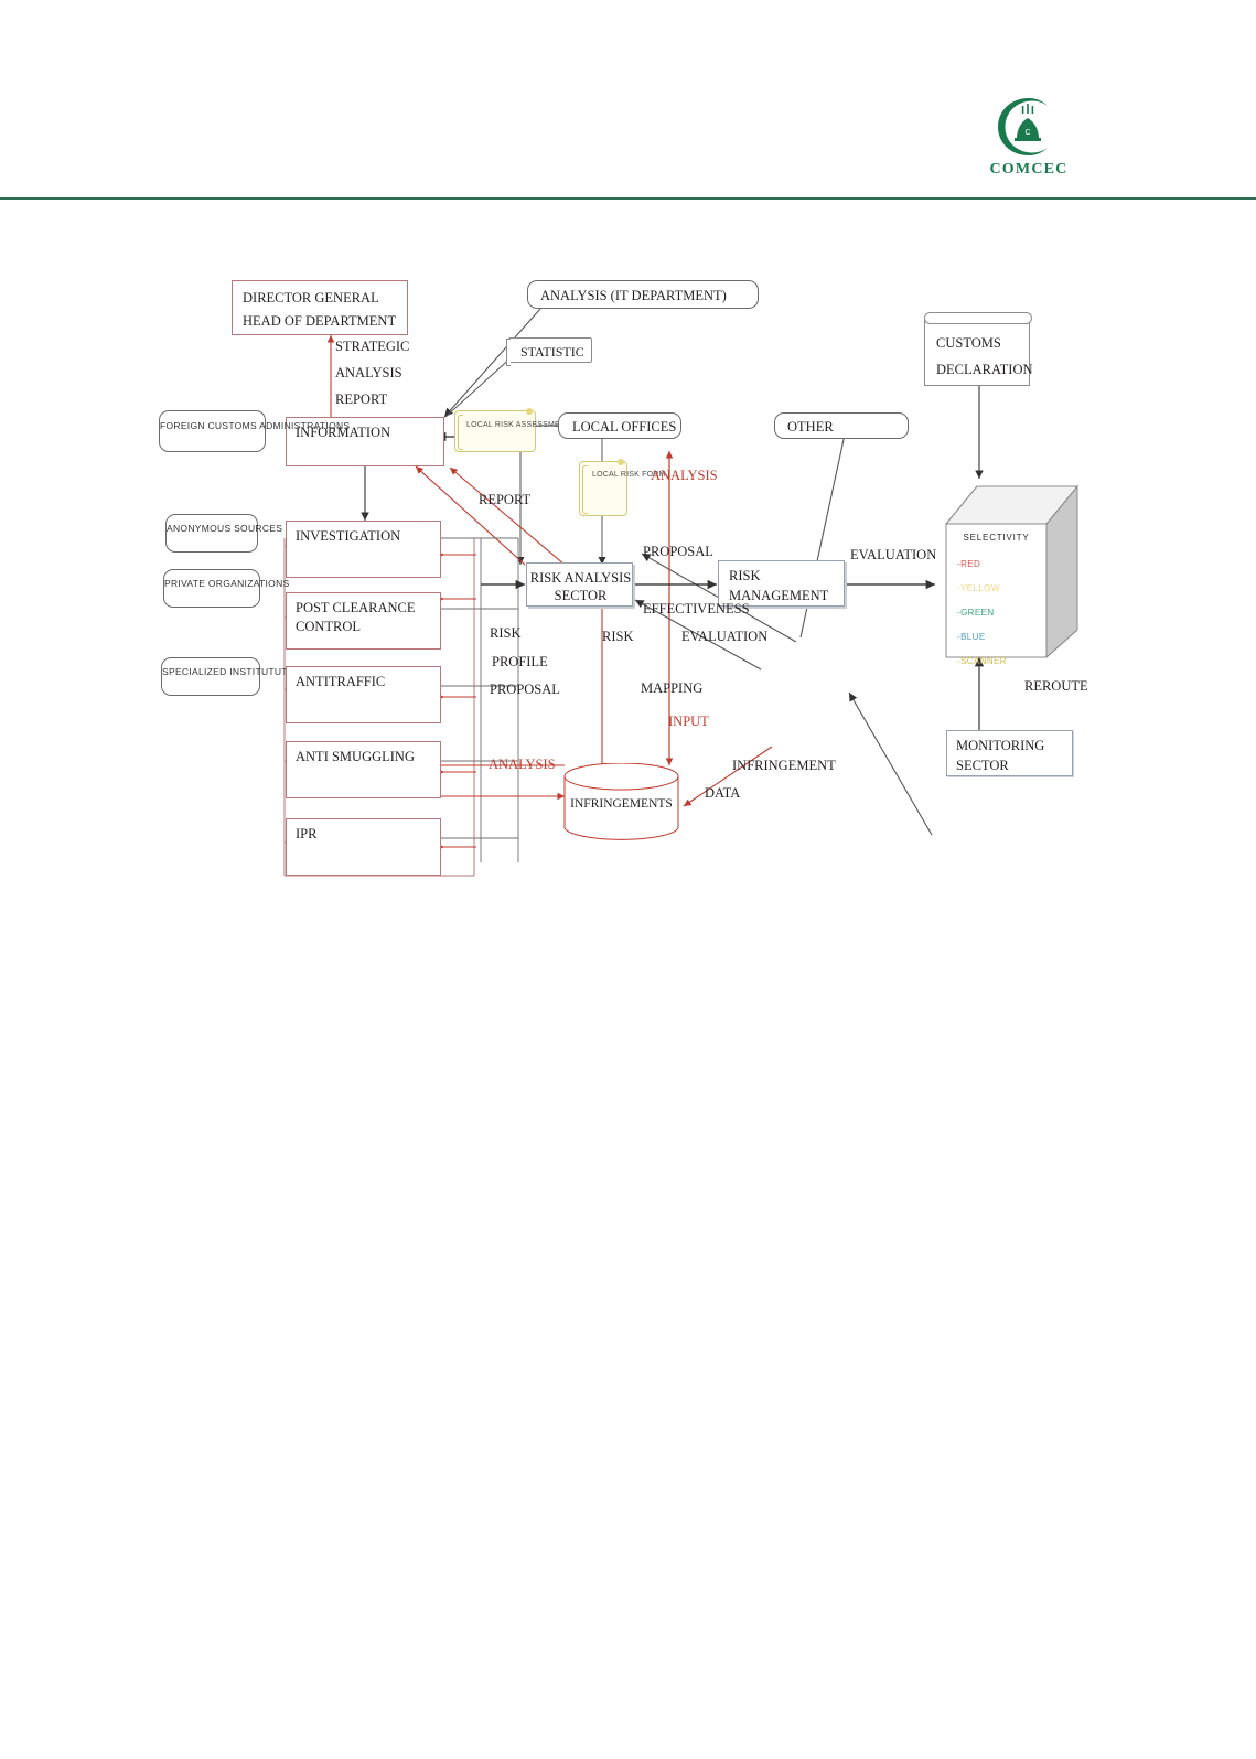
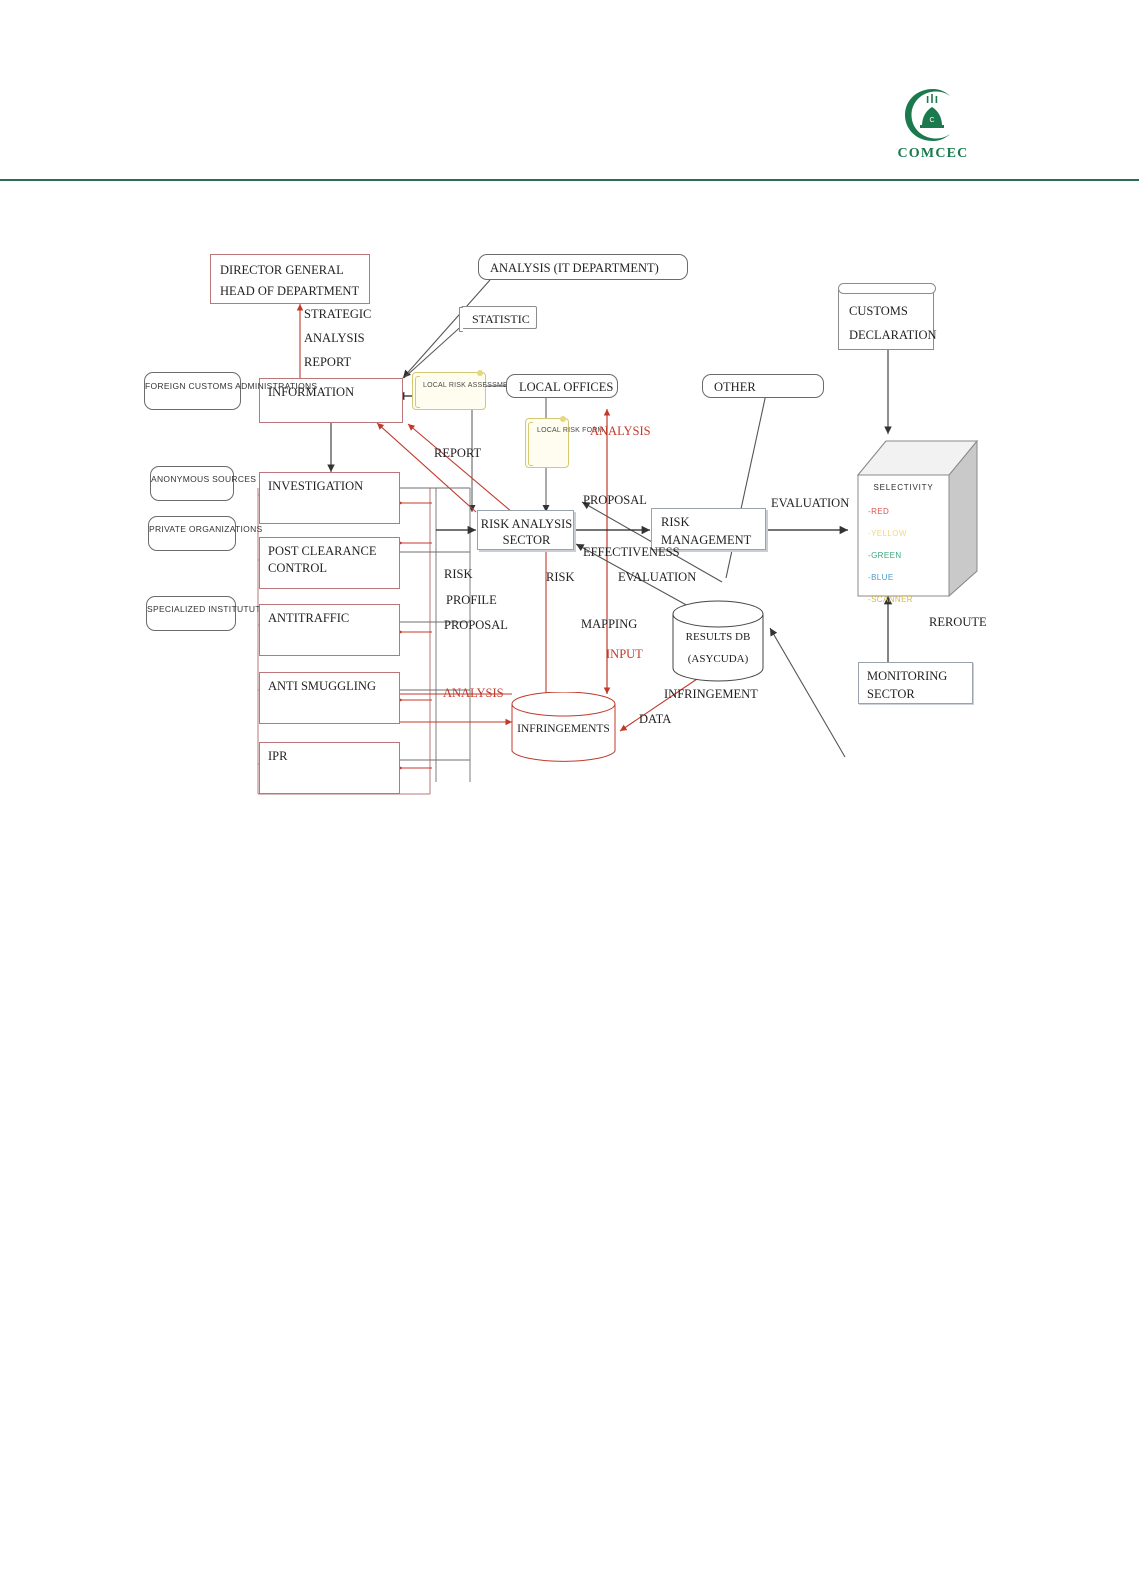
  COMCEC
  DIRECTOR GENERAL
  HEAD OF DEPARTMENT
  ANALYSIS (IT DEPARTMENT)
  STATISTIC
  INFORMATION
  FOREIGN CUSTOMS ADMINISTRATIONS
  ANONYMOUS SOURCES
  PRIVATE ORGANIZATIONS
  SPECIALIZED INSTITUTU
  INVESTIGATION
  POST CLEARANCE CONTROL
  ANTITRAFFIC
  ANTI SMUGGLING
  IPR
  LOCAL OFFICES
  OTHER
  CUSTOMS
  DECLARATION
  RISK ANALYSIS
  SECTOR
  RISK
  MANAGEMENT
  SELECTIVITY
  -RED
  -YELLOW
  -GREEN
  -BLUE
  -SCANNER
  MONITORING
  SECTOR
+ RESULTS DB
+ (ASYCUDA)
  INFRINGEMENTS
  STRATEGIC
  ANALYSIS
  REPORT
  REPORT
  ANALYSIS
  PROPOSAL
  EFFECTIVENESS
  EVALUATION
  EVALUATION
  RISK
  PROFILE
  PROPOSAL
  RISK
  MAPPING
  INPUT
  ANALYSIS
  INFRINGEMENT
  DATA
  REROUTE
